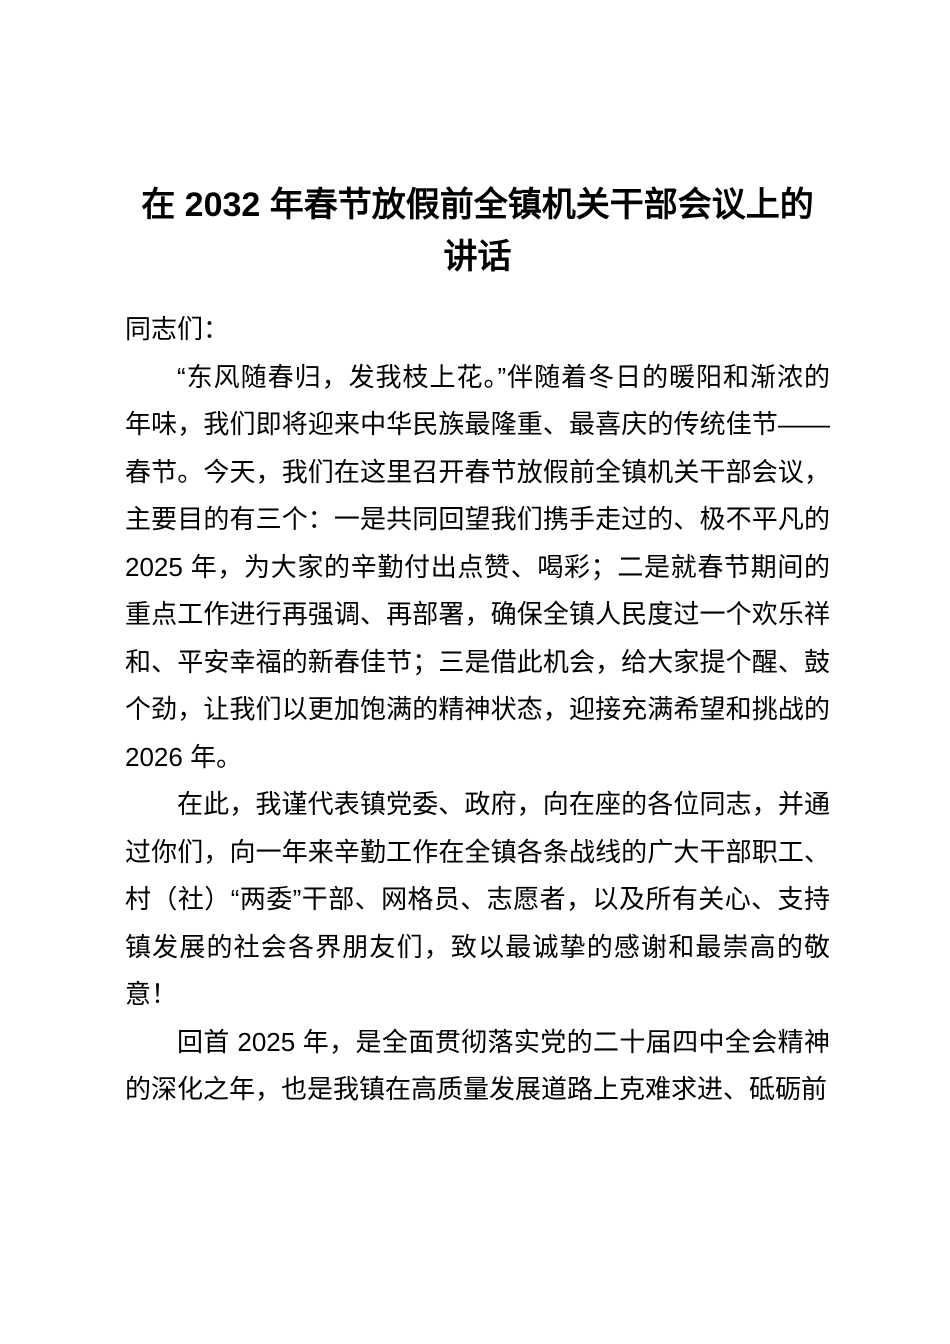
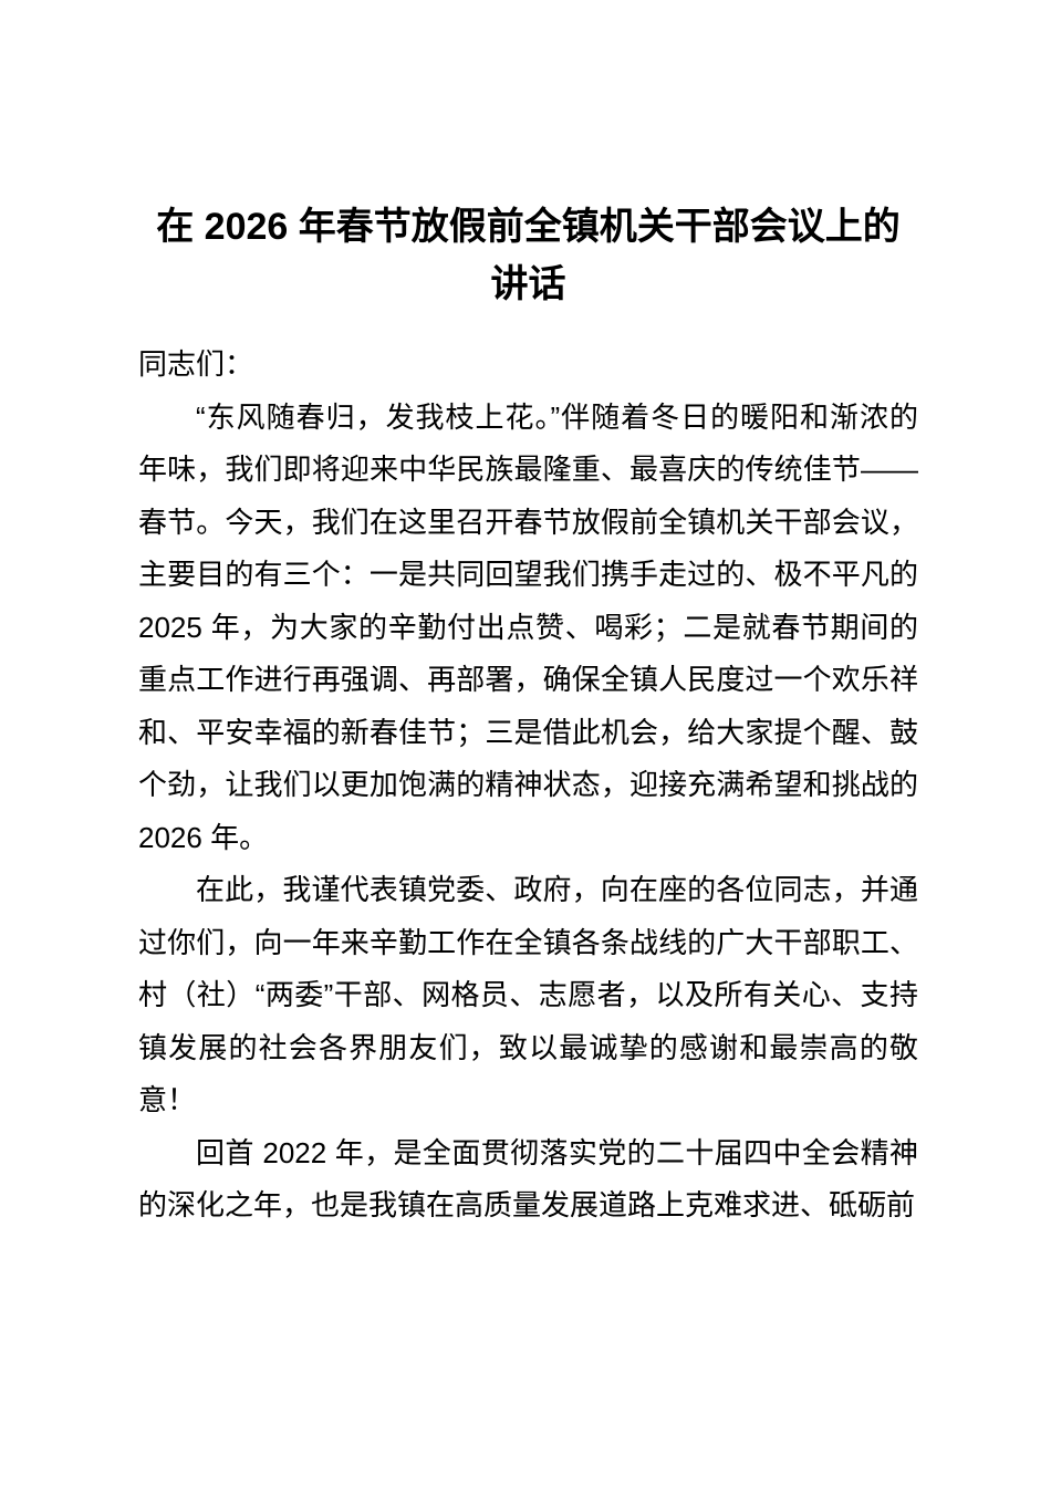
- 在 2032 年春节放假前全镇机关干部会议上的讲话
+ 在 2026 年春节放假前全镇机关干部会议上的讲话
  同志们：
  “东风随春归，发我枝上花。”伴随着冬日的暖阳和渐浓的年味，我们即将迎来中华民族最隆重、最喜庆的传统佳节——春节。今天，我们在这里召开春节放假前全镇机关干部会议，主要目的有三个：一是共同回望我们携手走过的、极不平凡的 2025 年，为大家的辛勤付出点赞、喝彩；二是就春节期间的重点工作进行再强调、再部署，确保全镇人民度过一个欢乐祥和、平安幸福的新春佳节；三是借此机会，给大家提个醒、鼓个劲，让我们以更加饱满的精神状态，迎接充满希望和挑战的 2026 年。
  在此，我谨代表镇党委、政府，向在座的各位同志，并通过你们，向一年来辛勤工作在全镇各条战线的广大干部职工、村（社）“两委”干部、网格员、志愿者，以及所有关心、支持镇发展的社会各界朋友们，致以最诚挚的感谢和最崇高的敬意！
- 回首 2025 年，是全面贯彻落实党的二十届四中全会精神的深化之年，也是我镇在高质量发展道路上克难求进、砥砺前
+ 回首 2022 年，是全面贯彻落实党的二十届四中全会精神的深化之年，也是我镇在高质量发展道路上克难求进、砥砺前
